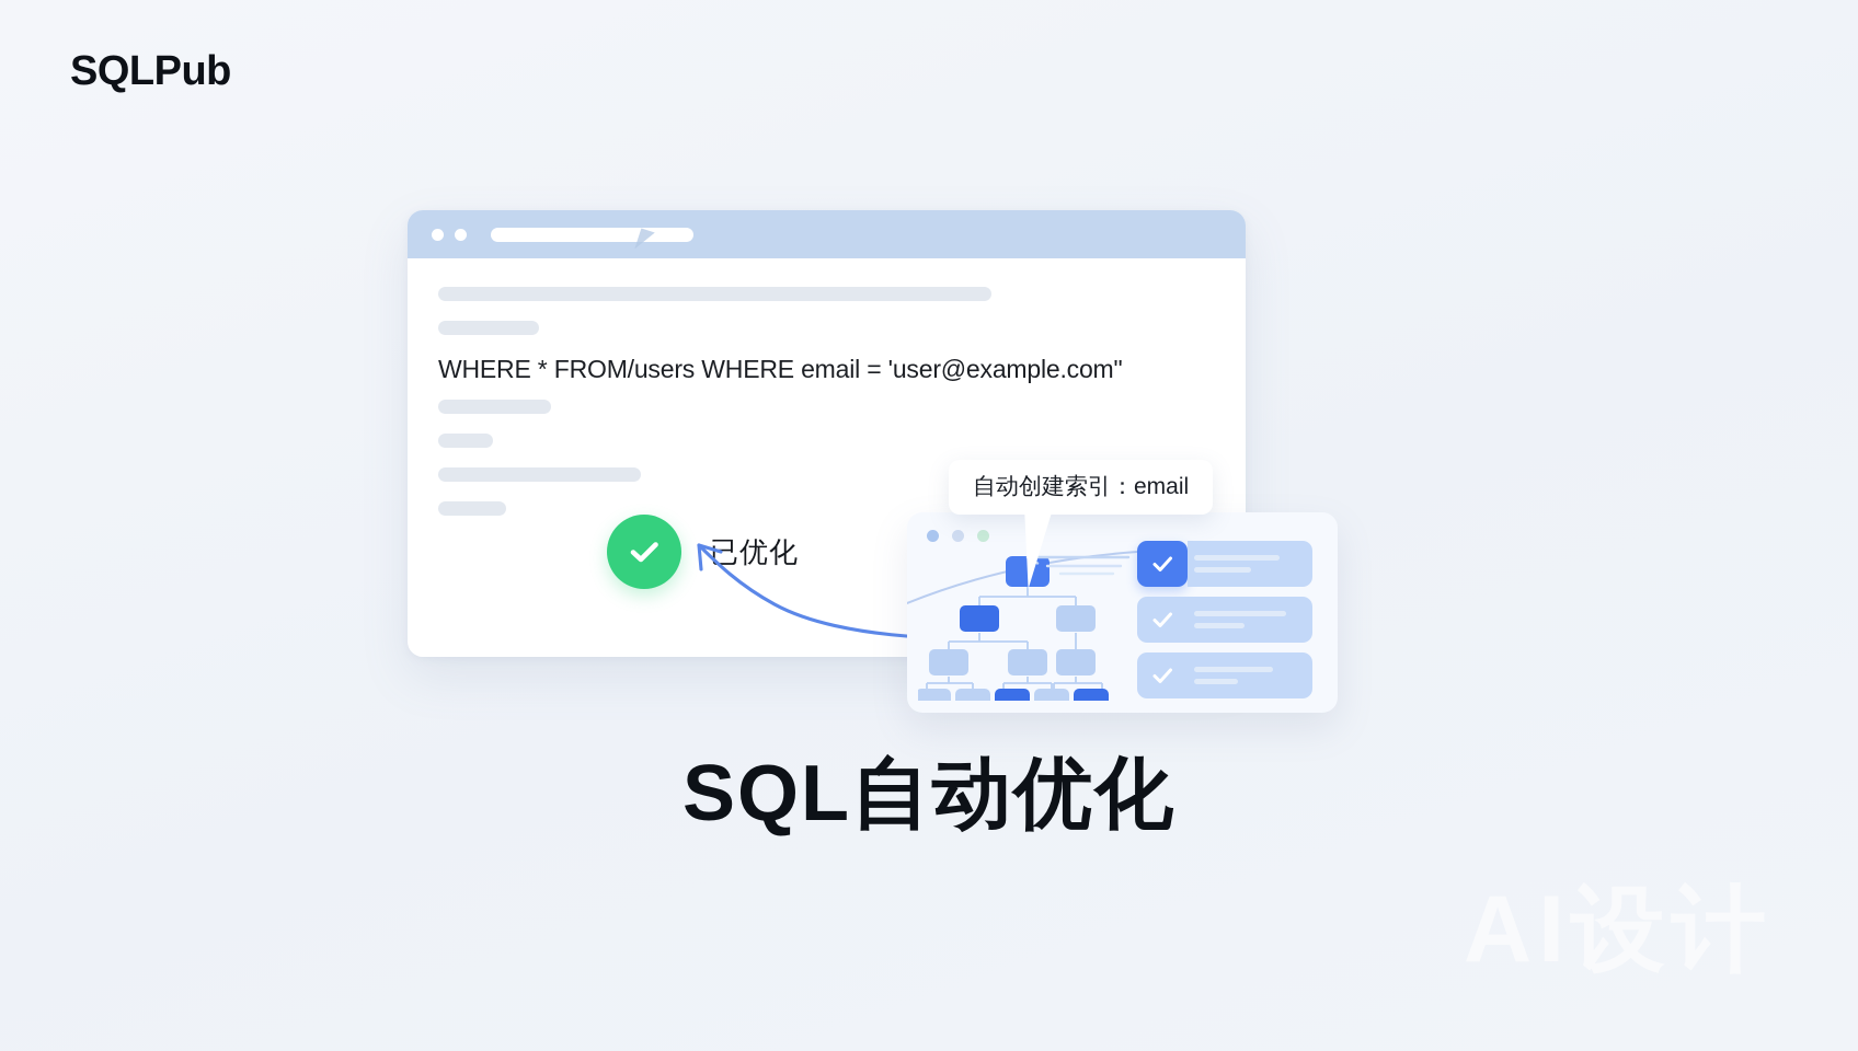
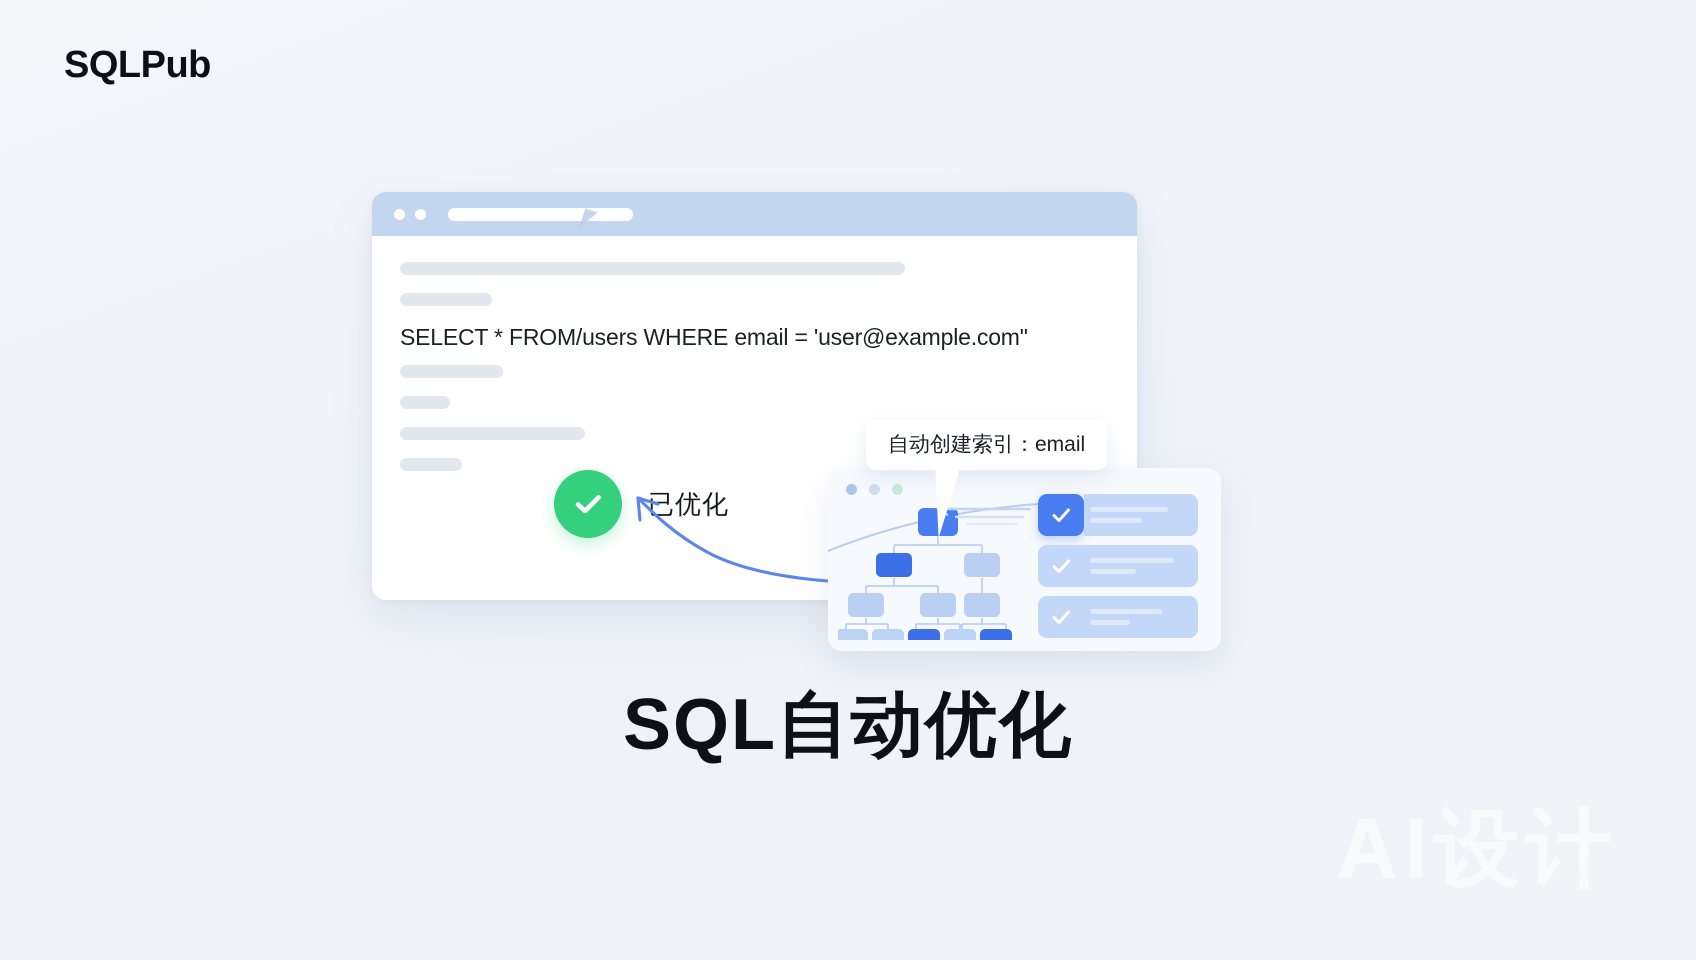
  SQLPub
- WHERE * FROM/users WHERE email = 'user@example.com"
+ SELECT * FROM/users WHERE email = 'user@example.com"
  已优化
  自动创建索引：email
  SQL自动优化
